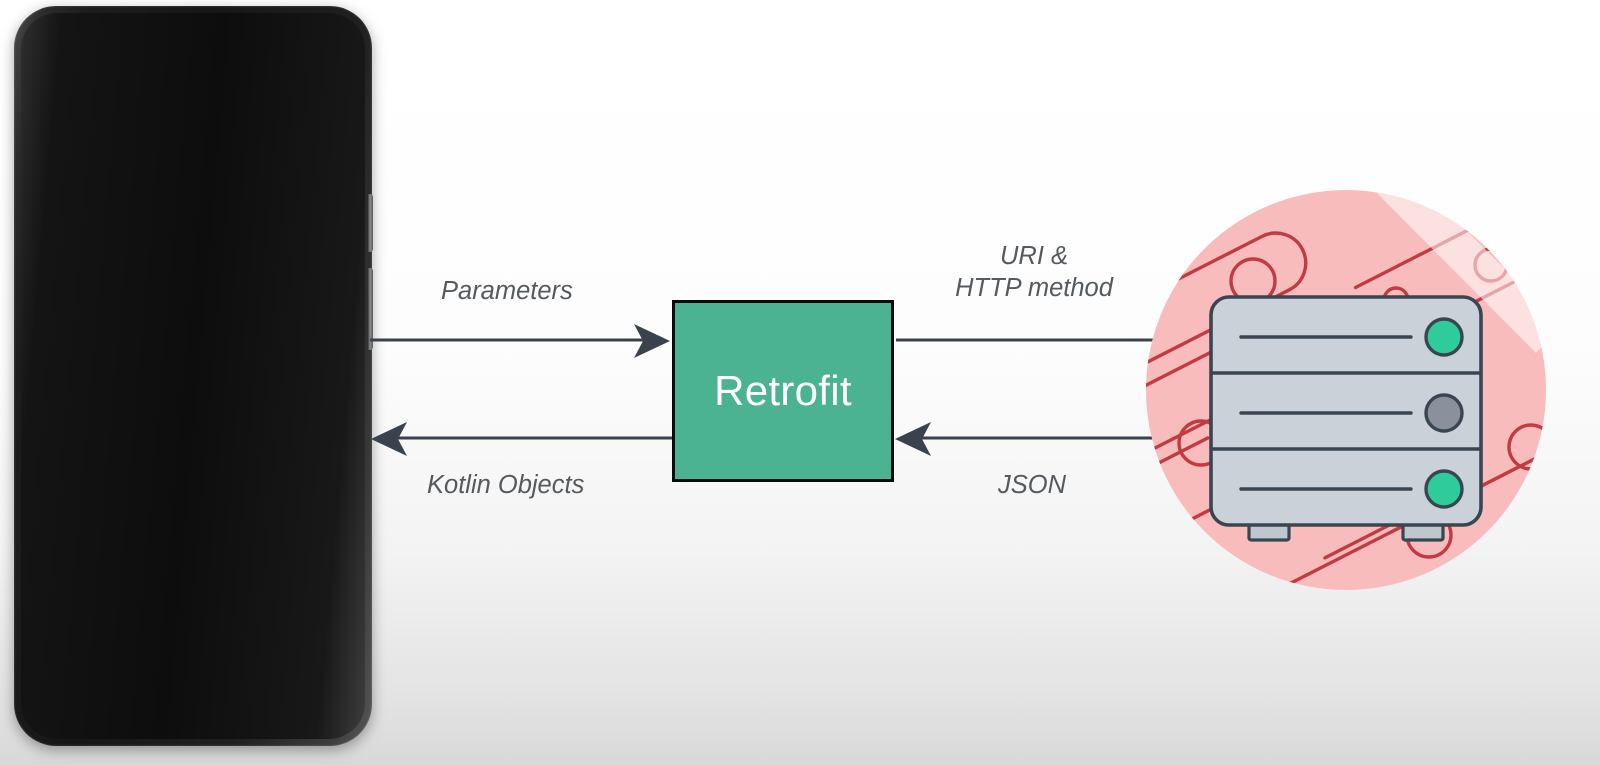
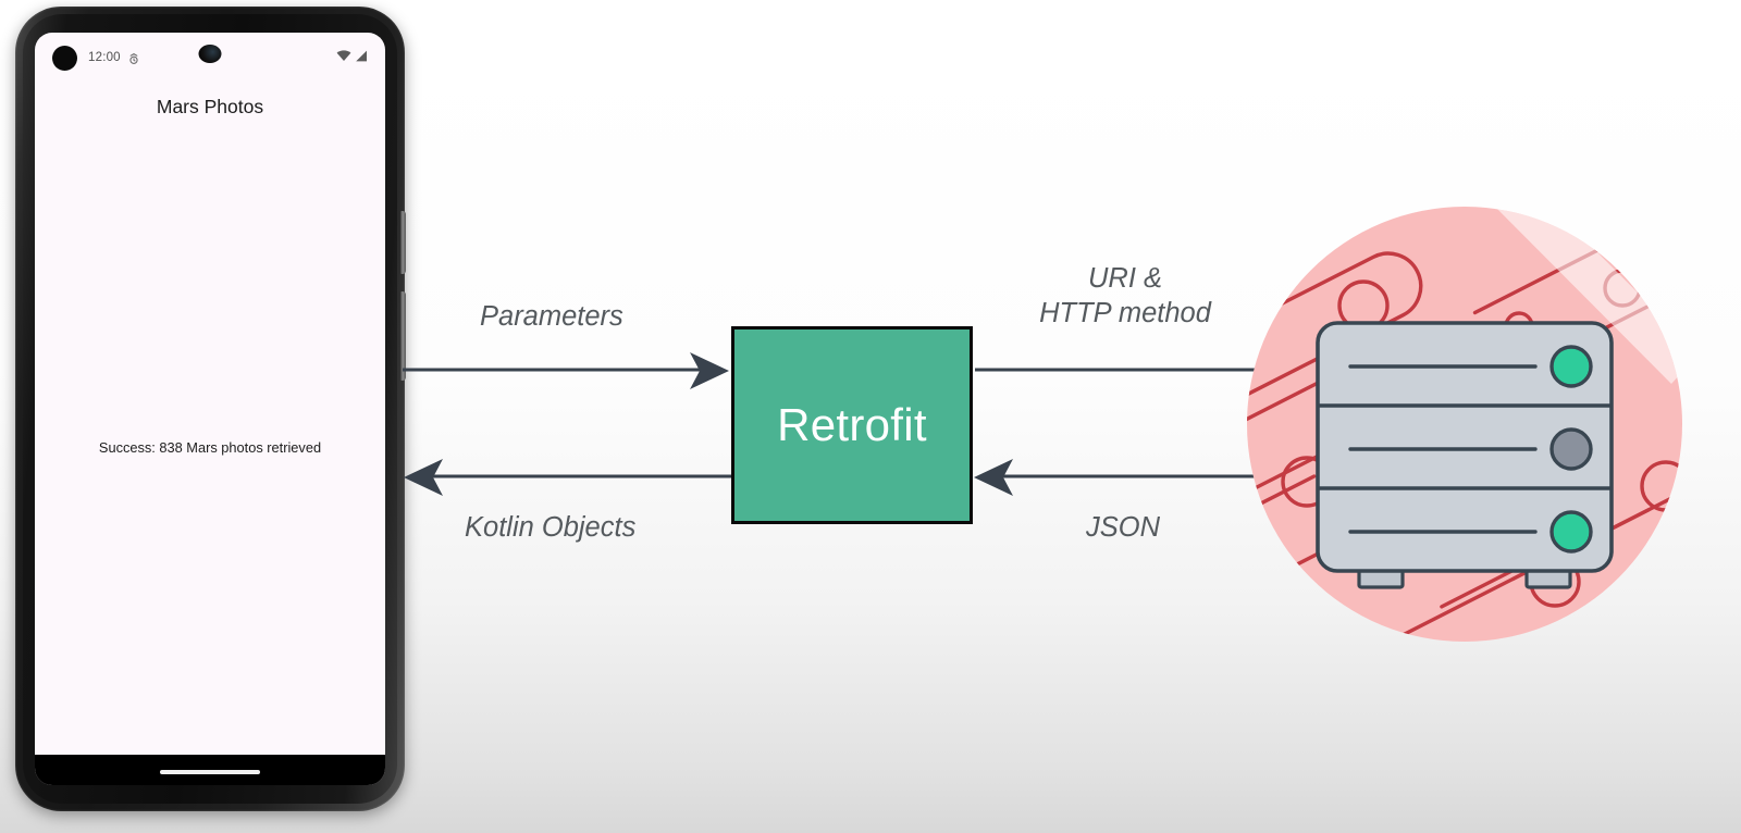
+ 12:00
+ Mars Photos
+ Success: 838 Mars photos retrieved
  Retrofit
  Parameters
  URI &
  HTTP method
  Kotlin Objects
  JSON
